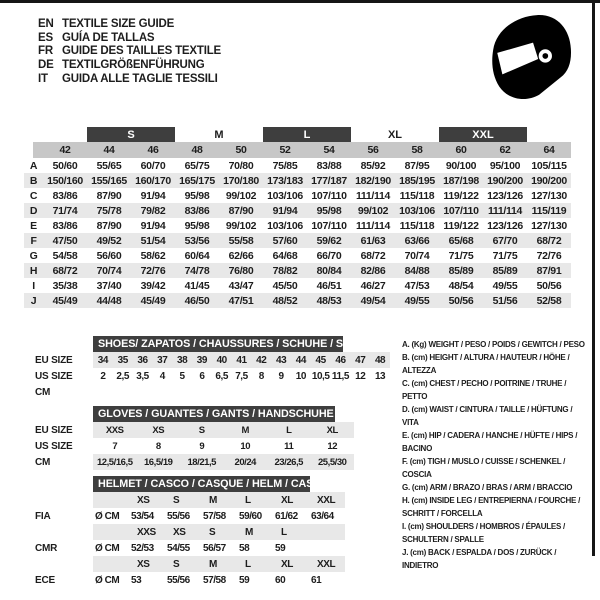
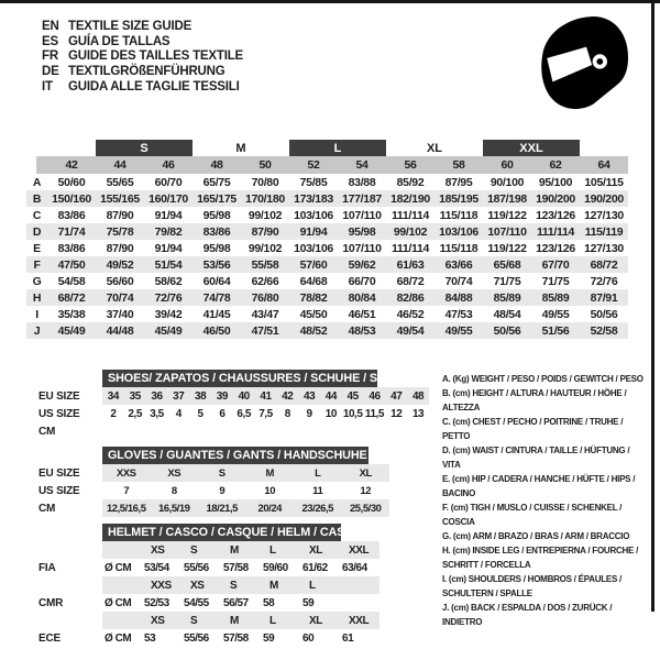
  EN
  TEXTILE SIZE GUIDE
  ES
  GUÍA DE TALLAS
  FR
  GUIDE DES TAILLES TEXTILE
  DE
  TEXTILGRÖßENFÜHRUNG
  IT
  GUIDA ALLE TAGLIE TESSILI
  S
  M
  L
  XL
  XXL
  42
  44
  46
  48
  50
  52
  54
  56
  58
  60
  62
  64
  A
  50/60
  55/65
  60/70
  65/75
  70/80
  75/85
  83/88
  85/92
  87/95
  90/100
  95/100
  105/115
  B
  150/160
  155/165
  160/170
  165/175
  170/180
  173/183
  177/187
  182/190
  185/195
  187/198
  190/200
  190/200
  C
  83/86
  87/90
  91/94
  95/98
  99/102
  103/106
  107/110
  111/114
  115/118
  119/122
  123/126
  127/130
  D
  71/74
  75/78
  79/82
  83/86
  87/90
  91/94
  95/98
  99/102
  103/106
  107/110
  111/114
  115/119
  E
  83/86
  87/90
  91/94
  95/98
  99/102
  103/106
  107/110
  111/114
  115/118
  119/122
  123/126
  127/130
  F
  47/50
  49/52
  51/54
  53/56
  55/58
  57/60
  59/62
  61/63
  63/66
  65/68
  67/70
  68/72
  G
  54/58
  56/60
  58/62
  60/64
  62/66
  64/68
  66/70
  68/72
  70/74
  71/75
  71/75
  72/76
  H
  68/72
  70/74
  72/76
  74/78
  76/80
  78/82
  80/84
  82/86
  84/88
  85/89
  85/89
  87/91
  I
  35/38
  37/40
  39/42
  41/45
  43/47
  45/50
  46/51
- 46/27
+ 46/52
  47/53
  48/54
  49/55
  50/56
  J
  45/49
  44/48
  45/49
  46/50
  47/51
  48/52
  48/53
  49/54
  49/55
  50/56
  51/56
  52/58
  EU SIZE
  US SIZE
  CM
  SHOES/ ZAPATOS / CHAUSSURES / SCHUHE / SCARPE
  34
  35
  36
  37
  38
  39
  40
  41
  42
  43
  44
  45
  46
  47
  48
  2
  2,5
  3,5
  4
  5
  6
  6,5
  7,5
  8
  9
  10
  10,5
  11,5
  12
  13
  EU SIZE
  US SIZE
  CM
  GLOVES / GUANTES / GANTS / HANDSCHUHE / GUANTI
  XXS
  XS
  S
  M
  L
  XL
  7
  8
  9
  10
  11
  12
  12,5/16,5
  16,5/19
  18/21,5
  20/24
  23/26,5
  25,5/30
  FIA
  CMR
  ECE
  HELMET / CASCO / CASQUE / HELM / CASCO
  XS
  S
  M
  L
  XL
  XXL
  Ø CM
  53/54
  55/56
  57/58
  59/60
  61/62
  63/64
  XXS
  XS
  S
  M
  L
  Ø CM
  52/53
  54/55
  56/57
  58
  59
  XS
  S
  M
  L
  XL
  XXL
  Ø CM
  53
  55/56
  57/58
  59
  60
  61
  A. (Kg) WEIGHT / PESO / POIDS / GEWITCH / PESO
  B. (cm) HEIGHT / ALTURA / HAUTEUR / HÖHE / ALTEZZA
  C. (cm) CHEST / PECHO / POITRINE / TRUHE / PETTO
  D. (cm) WAIST / CINTURA / TAILLE / HÜFTUNG / VITA
  E. (cm) HIP / CADERA / HANCHE / HÜFTE / HIPS / BACINO
  F. (cm) TIGH / MUSLO / CUISSE / SCHENKEL / COSCIA
  G. (cm) ARM / BRAZO / BRAS / ARM / BRACCIO
  H. (cm) INSIDE LEG / ENTREPIERNA / FOURCHE / SCHRITT / FORCELLA
  I. (cm) SHOULDERS / HOMBROS / ÉPAULES / SCHULTERN / SPALLE
  J. (cm) BACK / ESPALDA / DOS / ZURÜCK / INDIETRO
